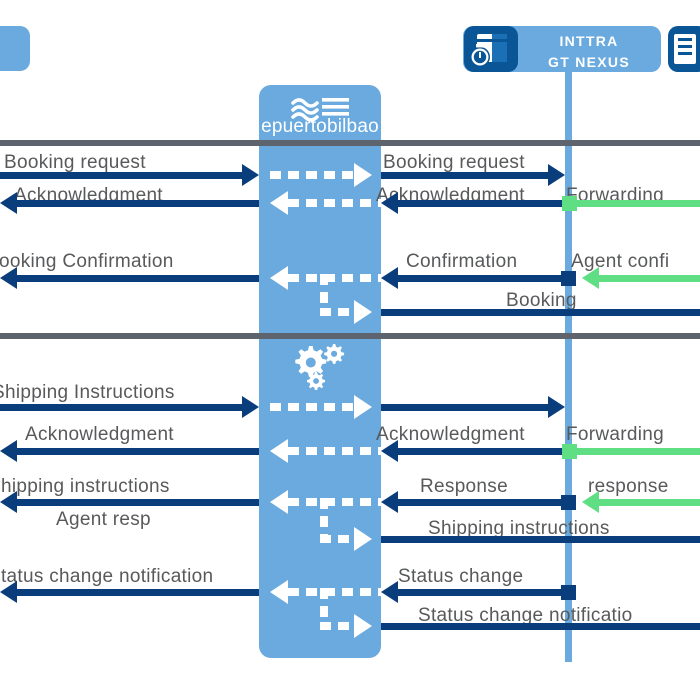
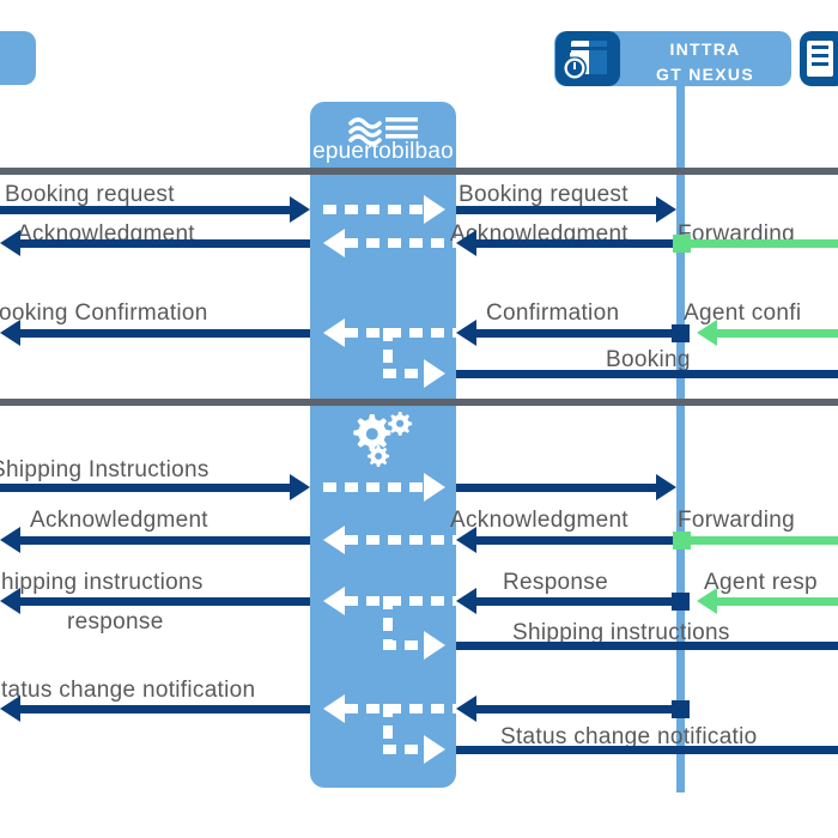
  INTTRA
  GT NEXUS
  epuertobilbao
  Booking request
  Booking request
  Acknowledgment
  Acknowledgment
  orwarding
  ooking Confirmation
  Confirmation
  Agent confi
  Booking
  hipping Instructions
  Acknowledgment
  Acknowledgment
  Forwarding
  hipping instructions
- Agent resp
+ response
  Response
- response
+ Agent resp
  Shipping instructions
  tatus change notification
- Status change
  Status change notificatio
